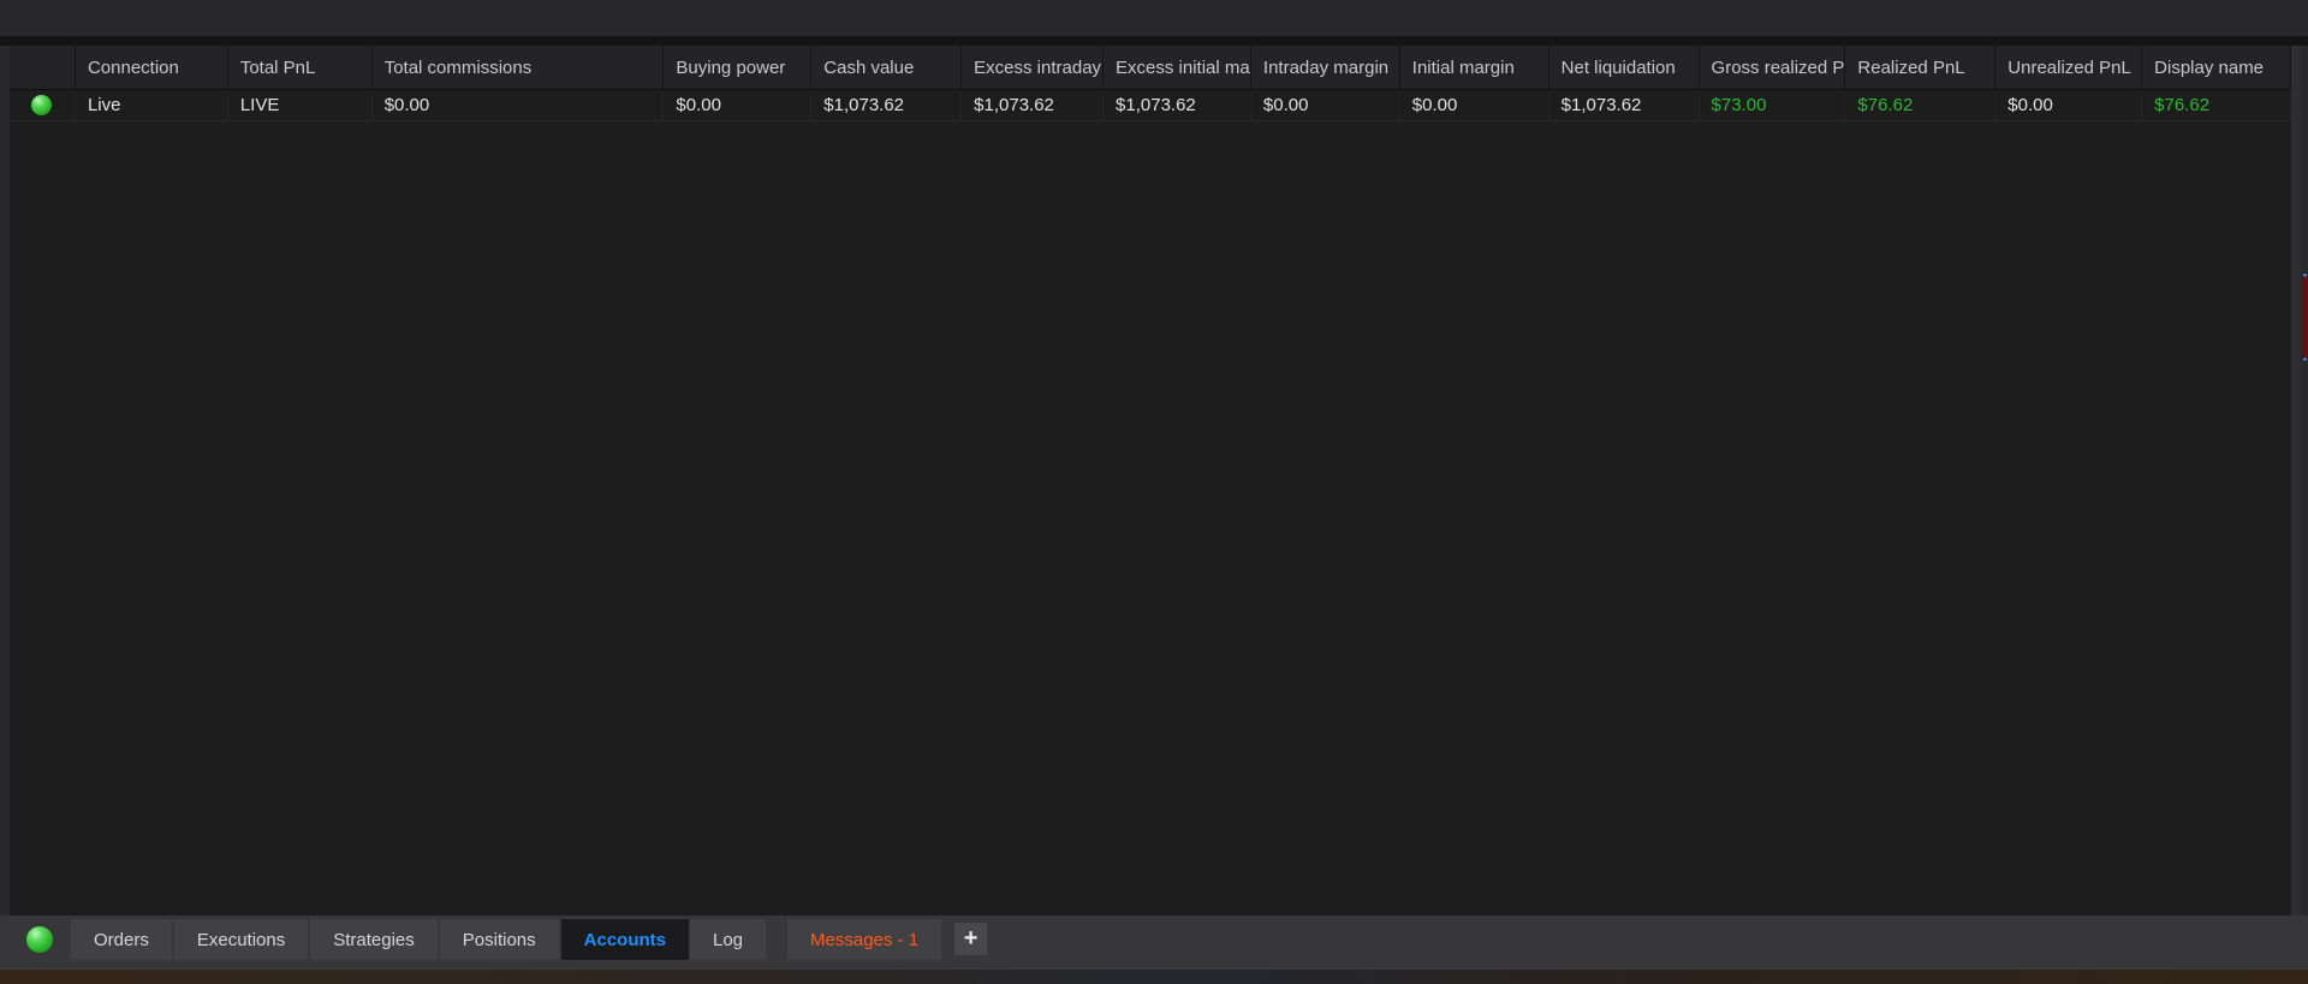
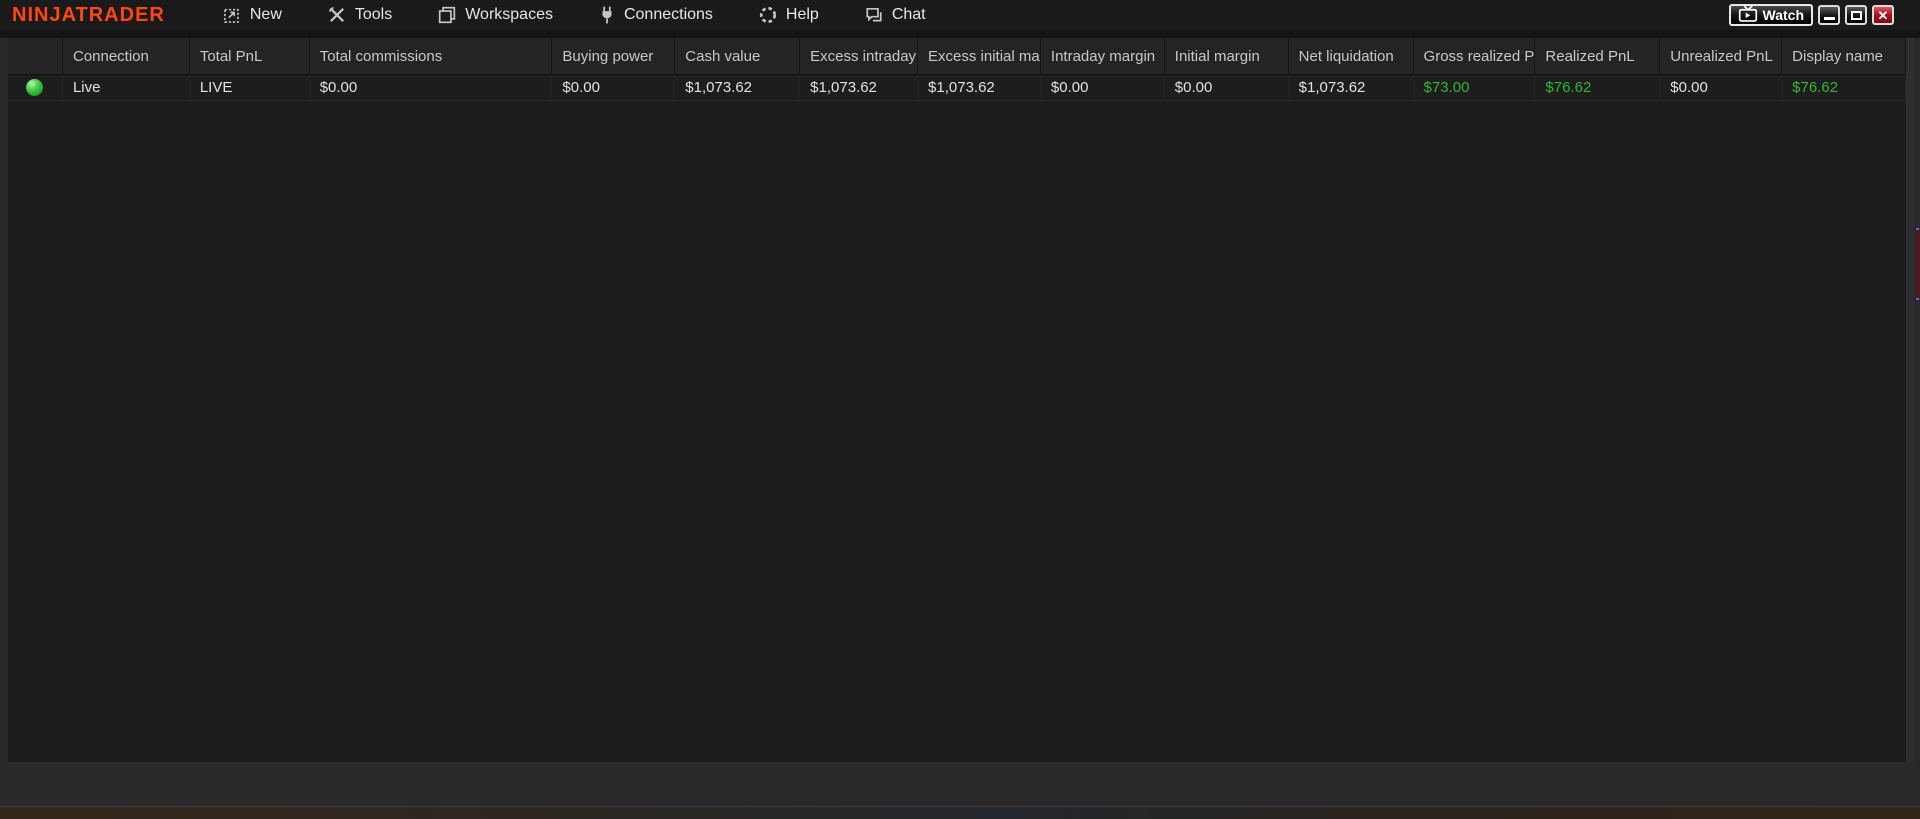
+ NINJATRADER
+ New
+ Tools
+ Workspaces
+ Connections
+ Help
+ Chat
+ Watch
+ ✕
  Connection
  Total PnL
  Total commissions
  Buying power
  Cash value
  Excess intraday
  Excess initial ma
  Intraday margin
  Initial margin
  Net liquidation
  Gross realized P
  Realized PnL
  Unrealized PnL
  Display name
  Live
  LIVE
  $0.00
  $0.00
  $1,073.62
  $1,073.62
  $1,073.62
  $0.00
  $0.00
  $1,073.62
  $73.00
  $76.62
  $0.00
  $76.62
- Orders
- Executions
- Strategies
- Positions
- Accounts
- Log
- Messages - 1
- +
